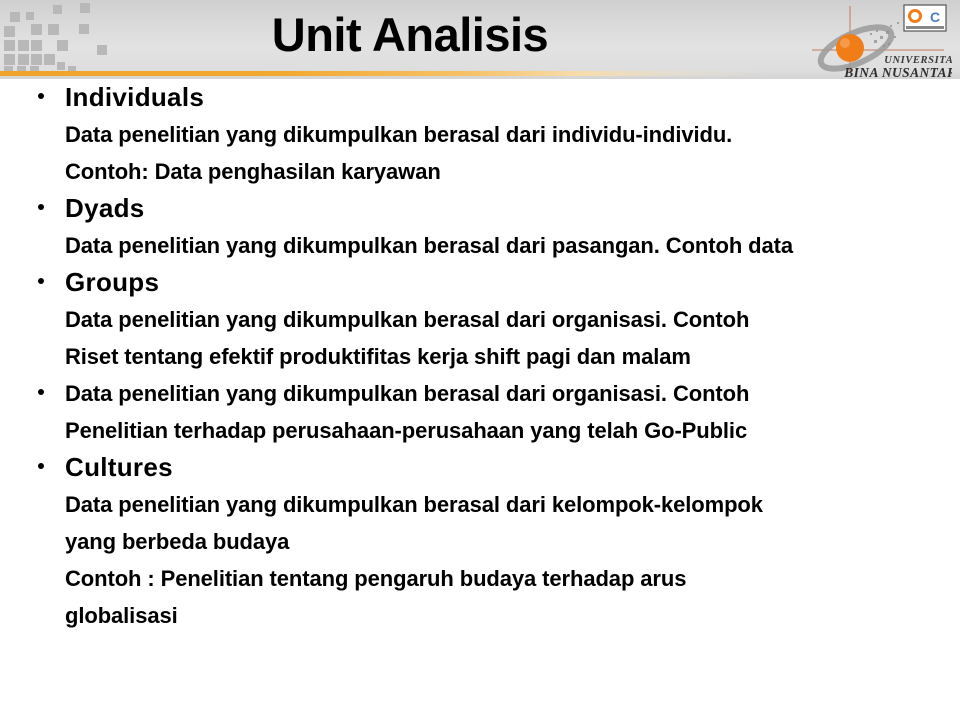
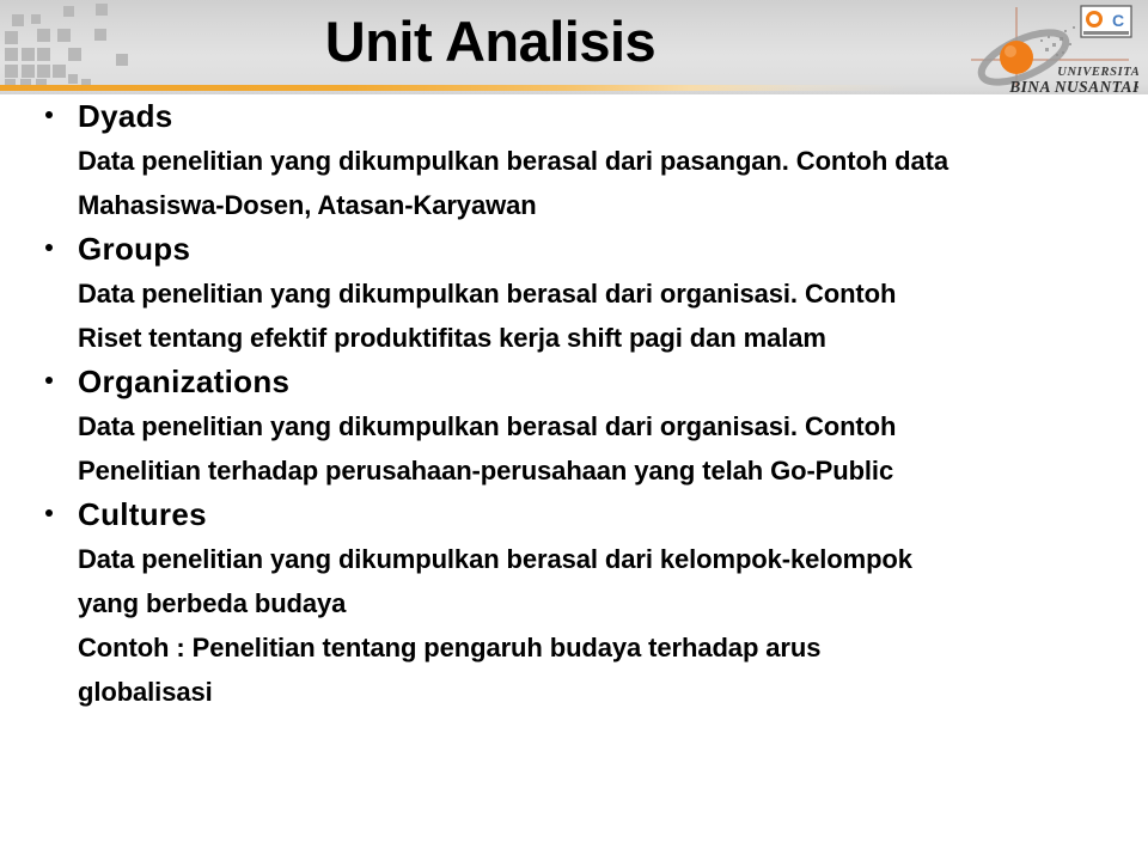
  Unit Analisis
  C
  UNIVERSITA
  BINA NUSANTAR
- Individuals
- Data penelitian yang dikumpulkan berasal dari individu-individu.
- Contoh: Data penghasilan karyawan
  Dyads
  Data penelitian yang dikumpulkan berasal dari pasangan. Contoh data
+ Mahasiswa-Dosen, Atasan-Karyawan
  Groups
  Data penelitian yang dikumpulkan berasal dari organisasi. Contoh
  Riset tentang efektif produktifitas kerja shift pagi dan malam
+ Organizations
  Data penelitian yang dikumpulkan berasal dari organisasi. Contoh
  Penelitian terhadap perusahaan-perusahaan yang telah Go-Public
  Cultures
  Data penelitian yang dikumpulkan berasal dari kelompok-kelompok
  yang berbeda budaya
  Contoh : Penelitian tentang pengaruh budaya terhadap arus
  globalisasi
